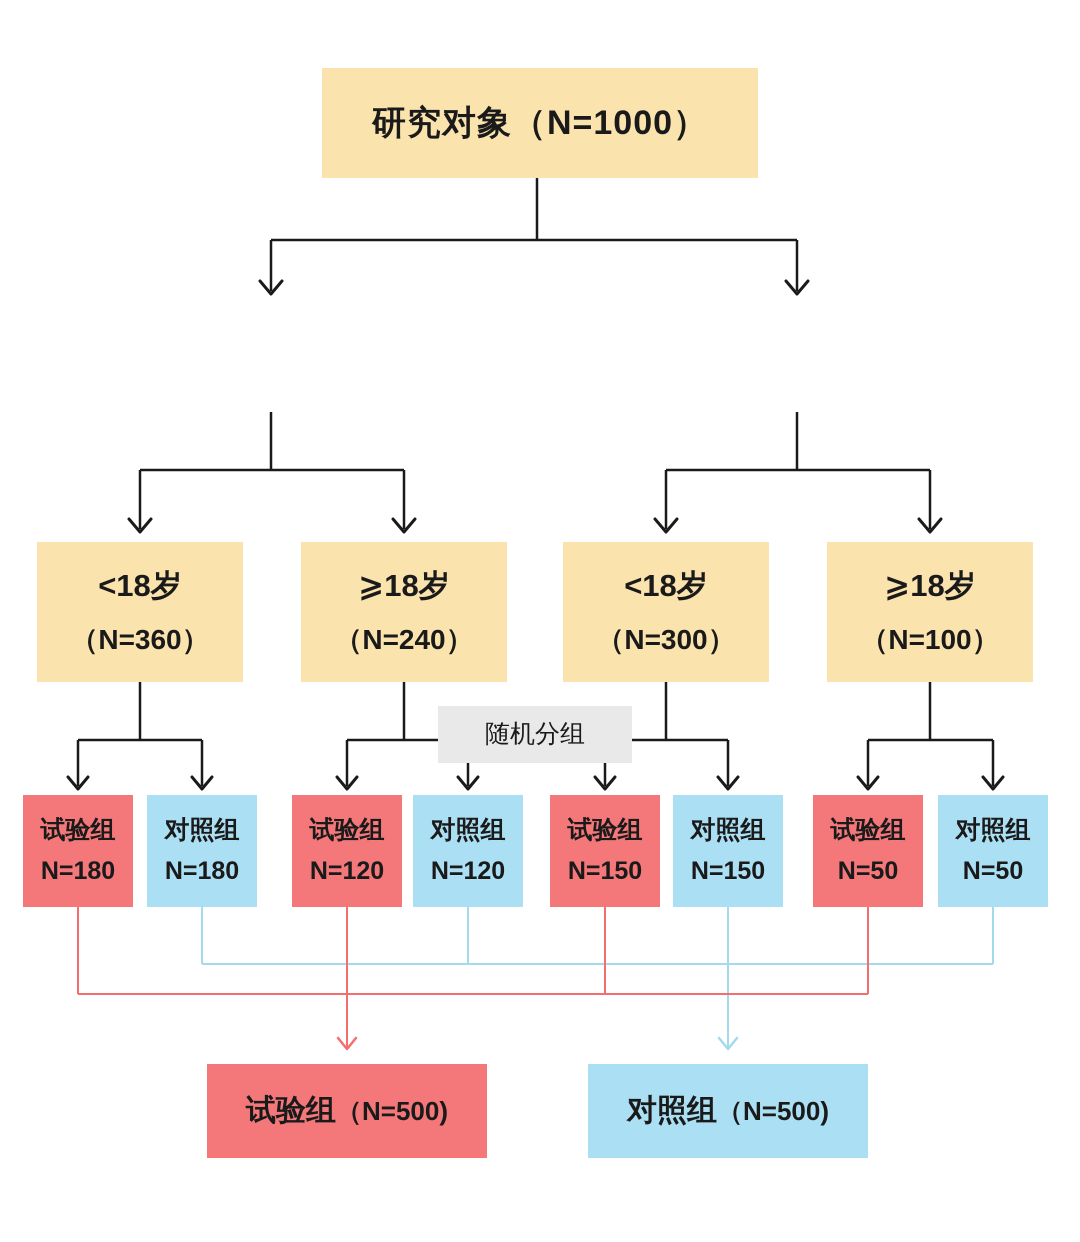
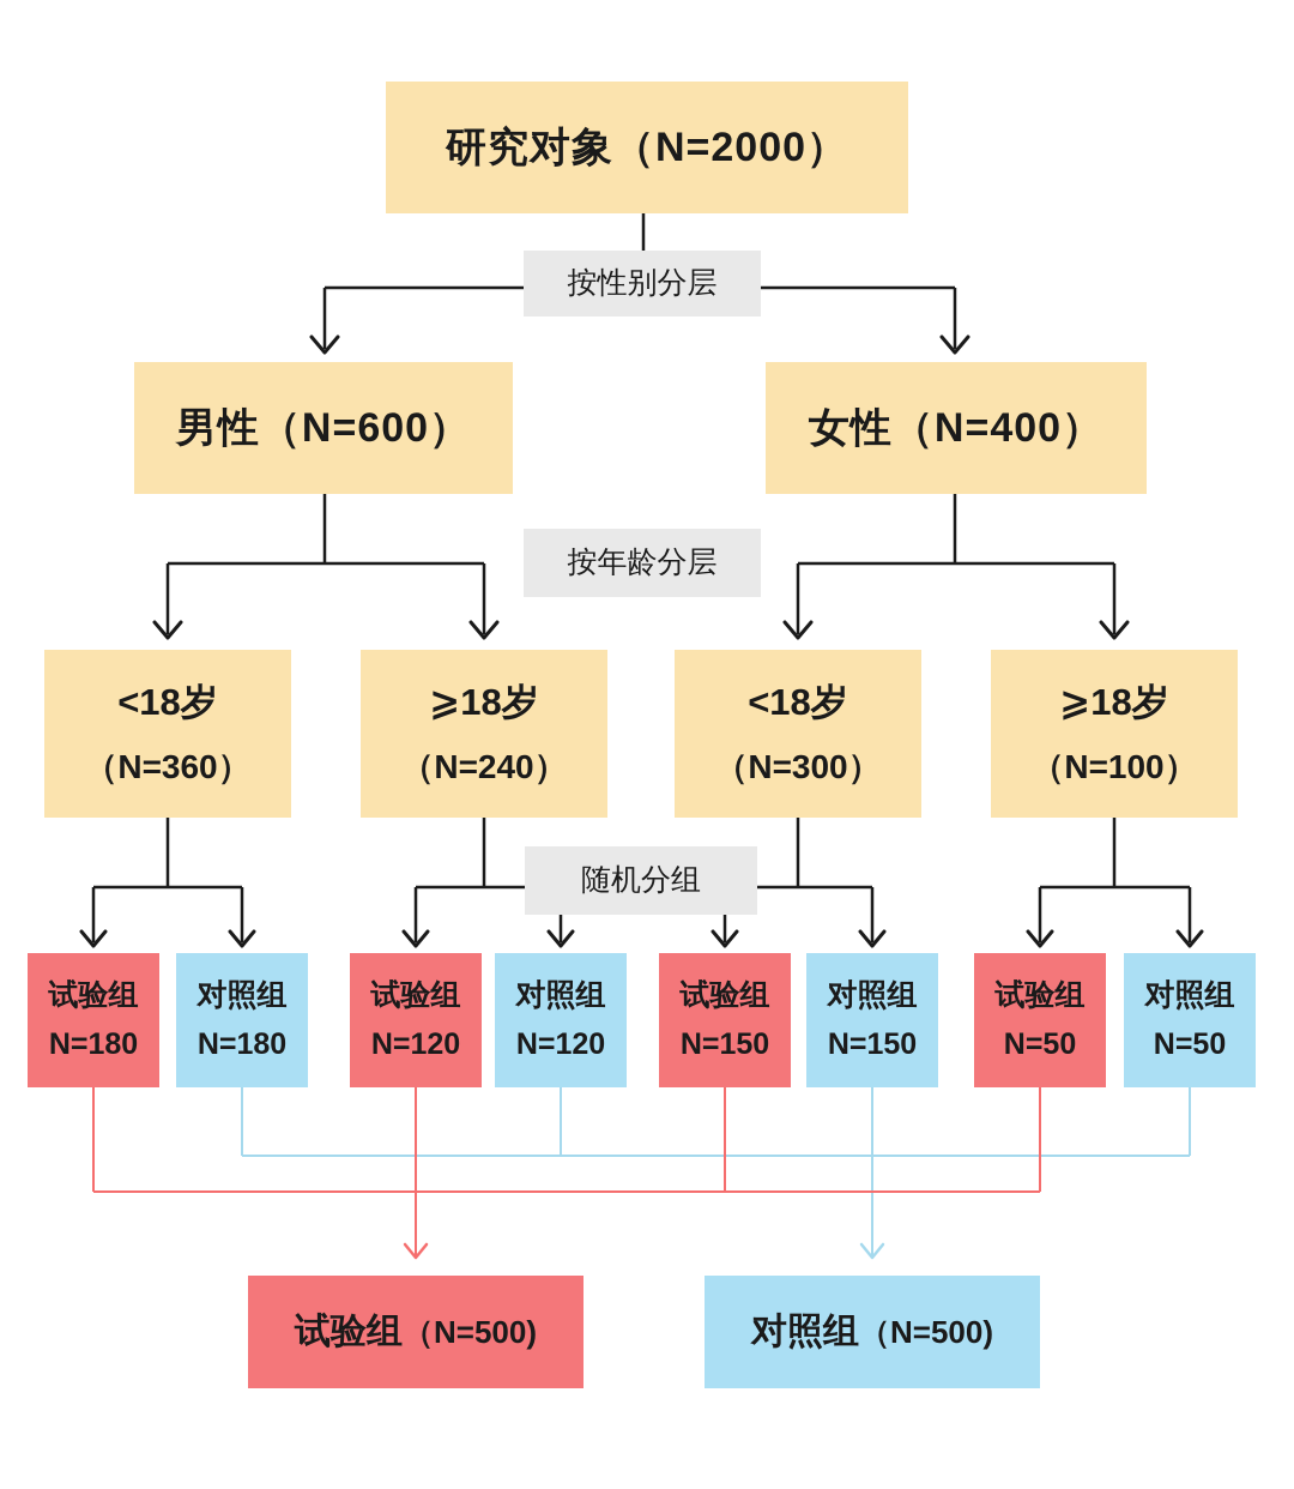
- 研究对象（N=1000）
+ 研究对象（N=2000）
+ 按性别分层
+ 男性（N=600）
+ 女性（N=400）
+ 按年龄分层
  <18岁
  （N=360）
  ⩾18岁
  （N=240）
  <18岁
  （N=300）
  ⩾18岁
  （N=100）
  随机分组
  试验组
  N=180
  对照组
  N=180
  试验组
  N=120
  对照组
  N=120
  试验组
  N=150
  对照组
  N=150
  试验组
  N=50
  对照组
  N=50
  试验组
  （N=500)
  对照组
  （N=500)
